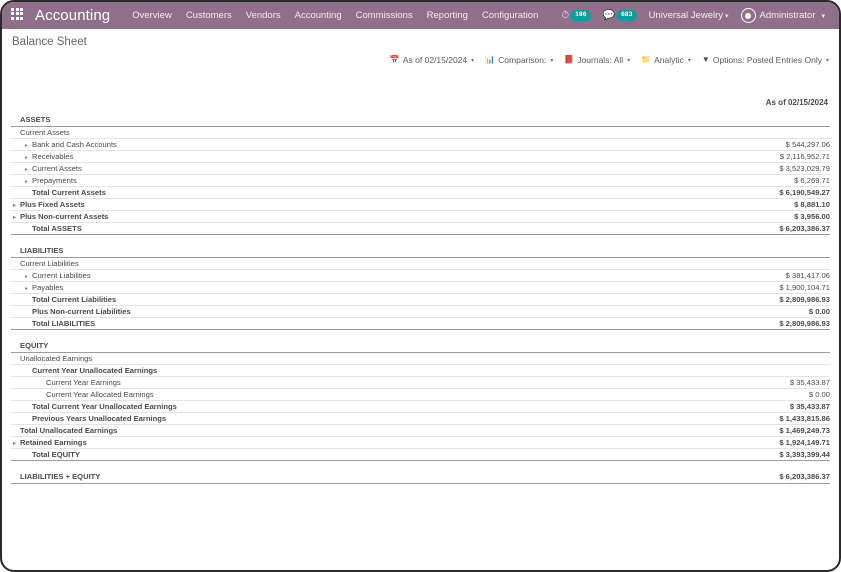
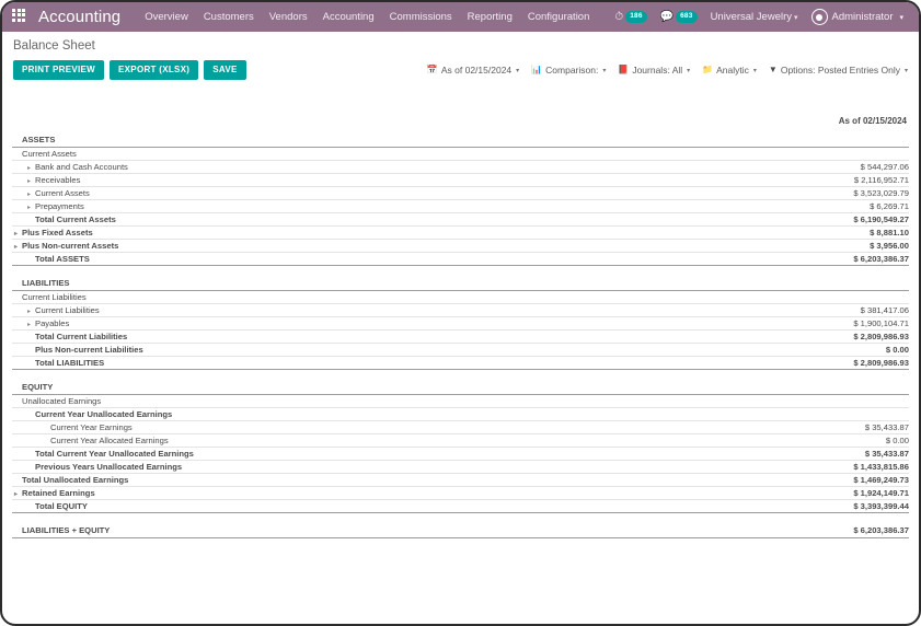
  Accounting
  Overview
  Customers
  Vendors
  Accounting
  Commissions
  Reporting
  Configuration
  ⏱
  💬
  Universal Jewelry
  Administrator
  Balance Sheet
+ PRINT PREVIEW
+ EXPORT (XLSX)
+ SAVE
  📅
  As of 02/15/2024
  📊
  Comparison:
  📕
  Journals: All
  📁
  Analytic
  ▼
  Options: Posted Entries Only
  As of 02/15/2024
  ASSETS
  Current Assets
  Bank and Cash Accounts	$ 544,297.06
  Receivables	$ 2,116,952.71
  Current Assets	$ 3,523,029.79
  Prepayments	$ 6,269.71
  Total Current Assets	$ 6,190,549.27
  Plus Fixed Assets	$ 8,881.10
  Plus Non-current Assets	$ 3,956.00
  Total ASSETS	$ 6,203,386.37
  LIABILITIES
  Current Liabilities
  Current Liabilities	$ 381,417.06
  Payables	$ 1,900,104.71
  Total Current Liabilities	$ 2,809,986.93
  Plus Non-current Liabilities	$ 0.00
  Total LIABILITIES	$ 2,809,986.93
  EQUITY
  Unallocated Earnings
  Current Year Unallocated Earnings
  Current Year Earnings	$ 35,433.87
  Current Year Allocated Earnings	$ 0.00
  Total Current Year Unallocated Earnings	$ 35,433.87
  Previous Years Unallocated Earnings	$ 1,433,815.86
  Total Unallocated Earnings	$ 1,469,249.73
  Retained Earnings	$ 1,924,149.71
  Total EQUITY	$ 3,393,399.44
  LIABILITIES + EQUITY	$ 6,203,386.37
